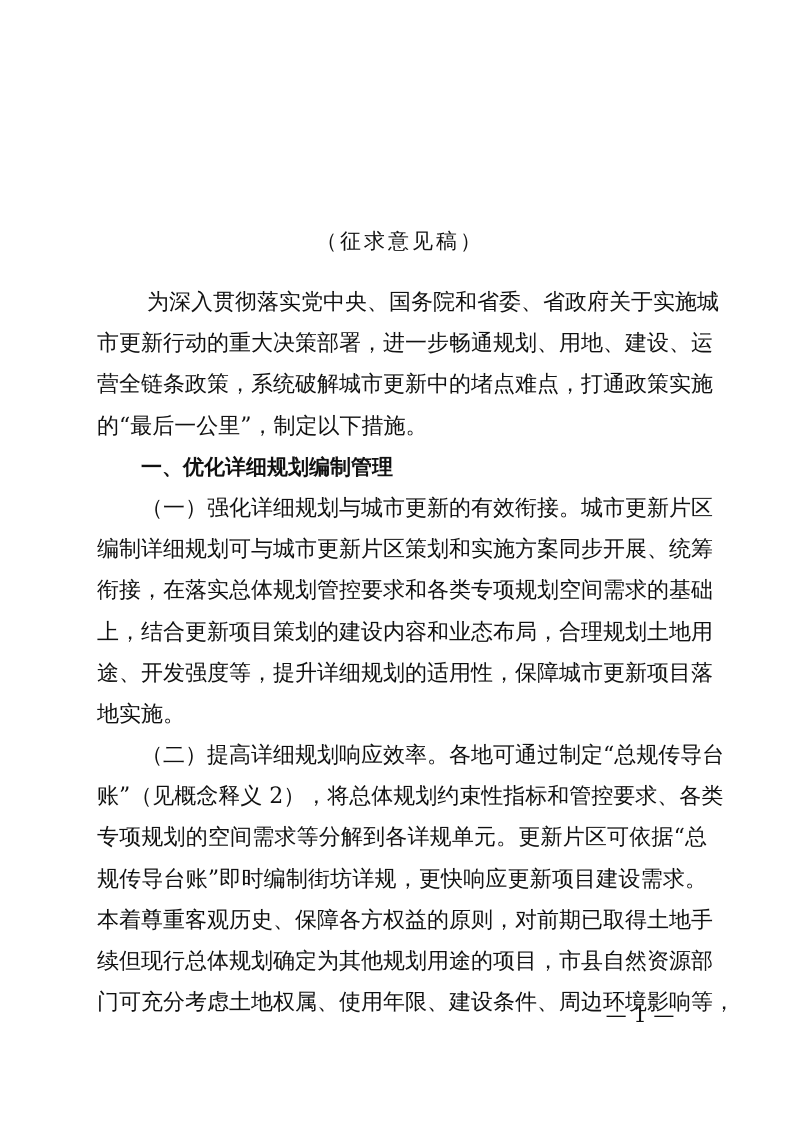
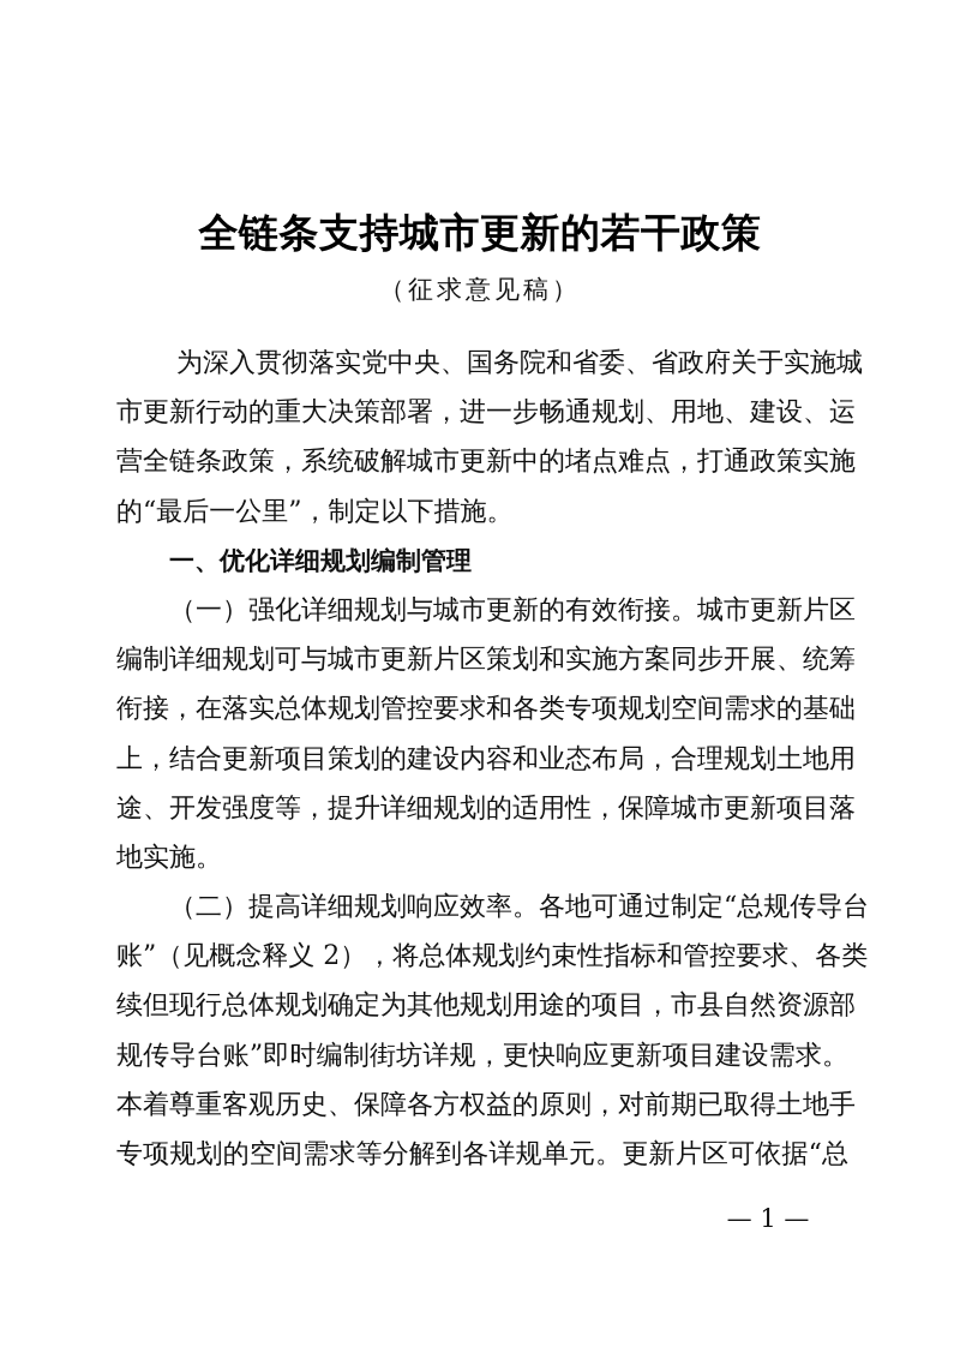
+ 全链条支持城市更新的若干政策
  （征求意见稿）
  为深入贯彻落实党中央、国务院和省委、省政府关于实施城
  市更新行动的重大决策部署，进一步畅通规划、用地、建设、运
  营全链条政策，系统破解城市更新中的堵点难点，打通政策实施
  的“最后一公里”，制定以下措施。
  一、优化详细规划编制管理
  （一）强化详细规划与城市更新的有效衔接。城市更新片区
  编制详细规划可与城市更新片区策划和实施方案同步开展、统筹
  衔接，在落实总体规划管控要求和各类专项规划空间需求的基础
  上，结合更新项目策划的建设内容和业态布局，合理规划土地用
  途、开发强度等，提升详细规划的适用性，保障城市更新项目落
  地实施。
  （二）提高详细规划响应效率。各地可通过制定“总规传导台
  账”（见概念释义 2），将总体规划约束性指标和管控要求、各类
- 专项规划的空间需求等分解到各详规单元。更新片区可依据“总
+ 续但现行总体规划确定为其他规划用途的项目，市县自然资源部
  规传导台账”即时编制街坊详规，更快响应更新项目建设需求。
  本着尊重客观历史、保障各方权益的原则，对前期已取得土地手
- 续但现行总体规划确定为其他规划用途的项目，市县自然资源部
+ 专项规划的空间需求等分解到各详规单元。更新片区可依据“总
- 门可充分考虑土地权属、使用年限、建设条件、周边环境影响等，
  — 1 —
